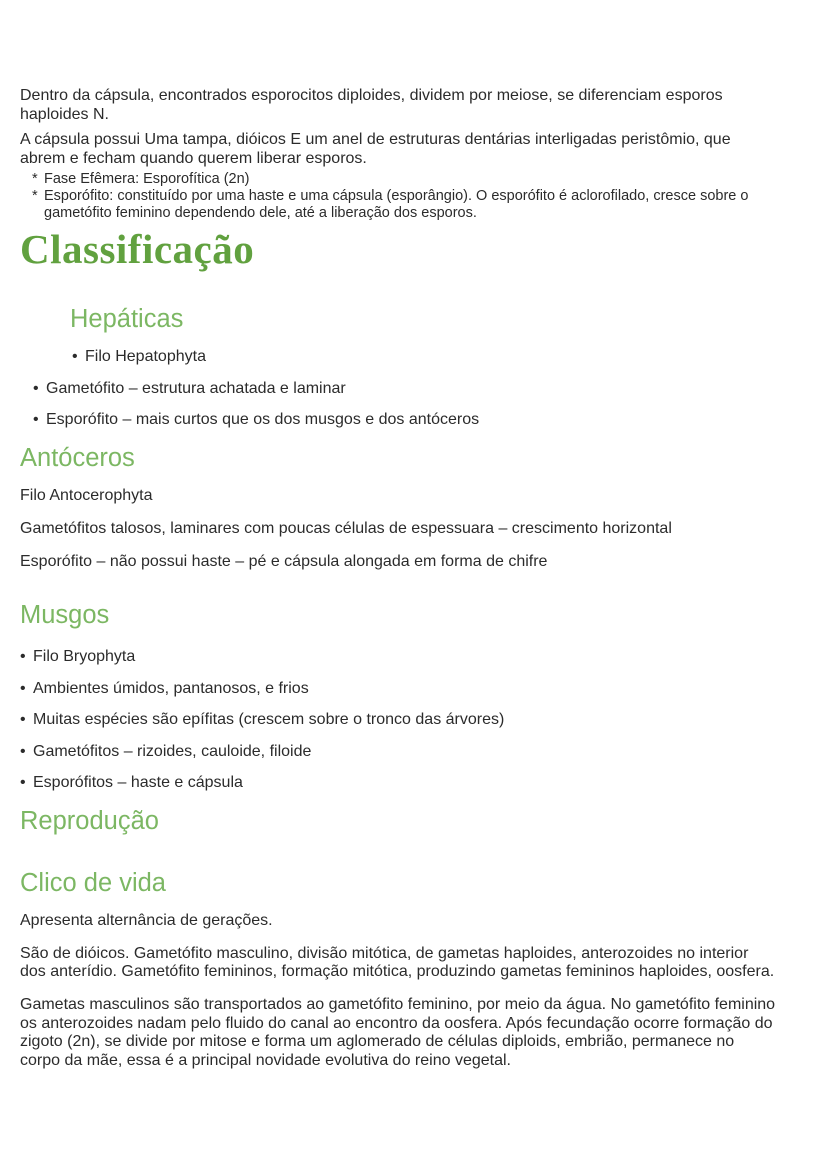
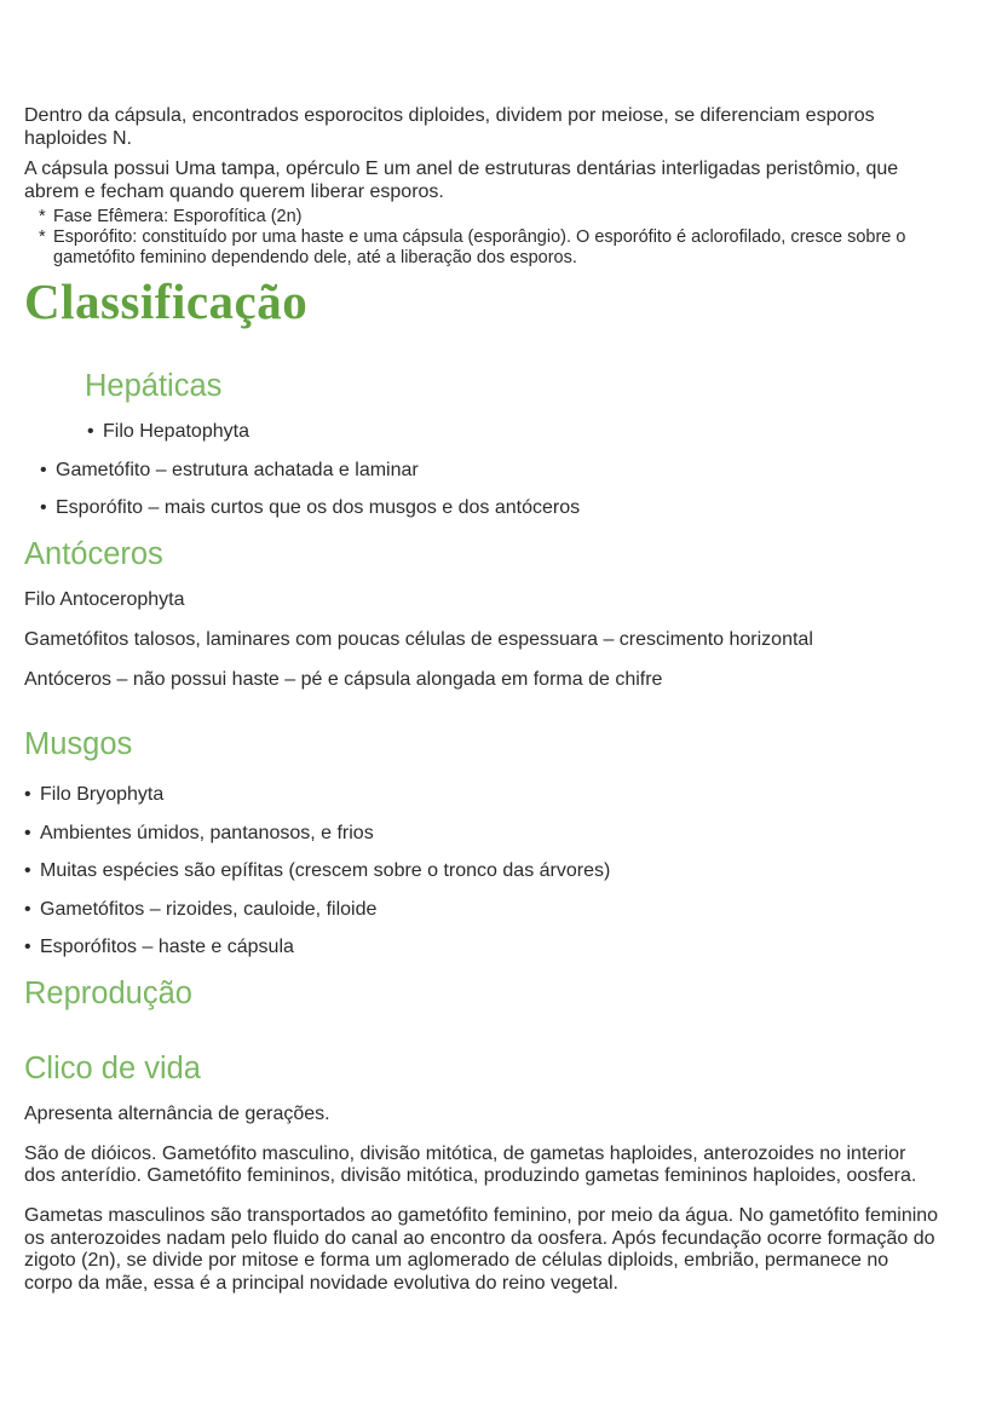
  Dentro da cápsula, encontrados esporocitos diploides, dividem por meiose, se diferenciam esporos haploides N.
- A cápsula possui Uma tampa, dióicos E um anel de estruturas dentárias interligadas peristômio, que abrem e fecham quando querem liberar esporos.
+ A cápsula possui Uma tampa, opérculo E um anel de estruturas dentárias interligadas peristômio, que abrem e fecham quando querem liberar esporos.
  *
  Fase Efêmera: Esporofítica (2n)
  *
  Esporófito: constituído por uma haste e uma cápsula (esporângio). O esporófito é aclorofilado, cresce sobre o gametófito feminino dependendo dele, até a liberação dos esporos.
  Classificação
  Hepáticas
  •
  Filo Hepatophyta
  •
  Gametófito – estrutura achatada e laminar
  •
  Esporófito – mais curtos que os dos musgos e dos antóceros
  Antóceros
  Filo Antocerophyta
  Gametófitos talosos, laminares com poucas células de espessuara – crescimento horizontal
- Esporófito – não possui haste – pé e cápsula alongada em forma de chifre
+ Antóceros – não possui haste – pé e cápsula alongada em forma de chifre
  Musgos
  •
  Filo Bryophyta
  •
  Ambientes úmidos, pantanosos, e frios
  •
  Muitas espécies são epífitas (crescem sobre o tronco das árvores)
  •
  Gametófitos – rizoides, cauloide, filoide
  •
  Esporófitos – haste e cápsula
  Reprodução
  Clico de vida
  Apresenta alternância de gerações.
- São de dióicos. Gametófito masculino, divisão mitótica, de gametas haploides, anterozoides no interior dos anterídio. Gametófito femininos, formação mitótica, produzindo gametas femininos haploides, oosfera.
+ São de dióicos. Gametófito masculino, divisão mitótica, de gametas haploides, anterozoides no interior dos anterídio. Gametófito femininos, divisão mitótica, produzindo gametas femininos haploides, oosfera.
  Gametas masculinos são transportados ao gametófito feminino, por meio da água. No gametófito feminino os anterozoides nadam pelo fluido do canal ao encontro da oosfera. Após fecundação ocorre formação do zigoto (2n), se divide por mitose e forma um aglomerado de células diploids, embrião, permanece no corpo da mãe, essa é a principal novidade evolutiva do reino vegetal.
